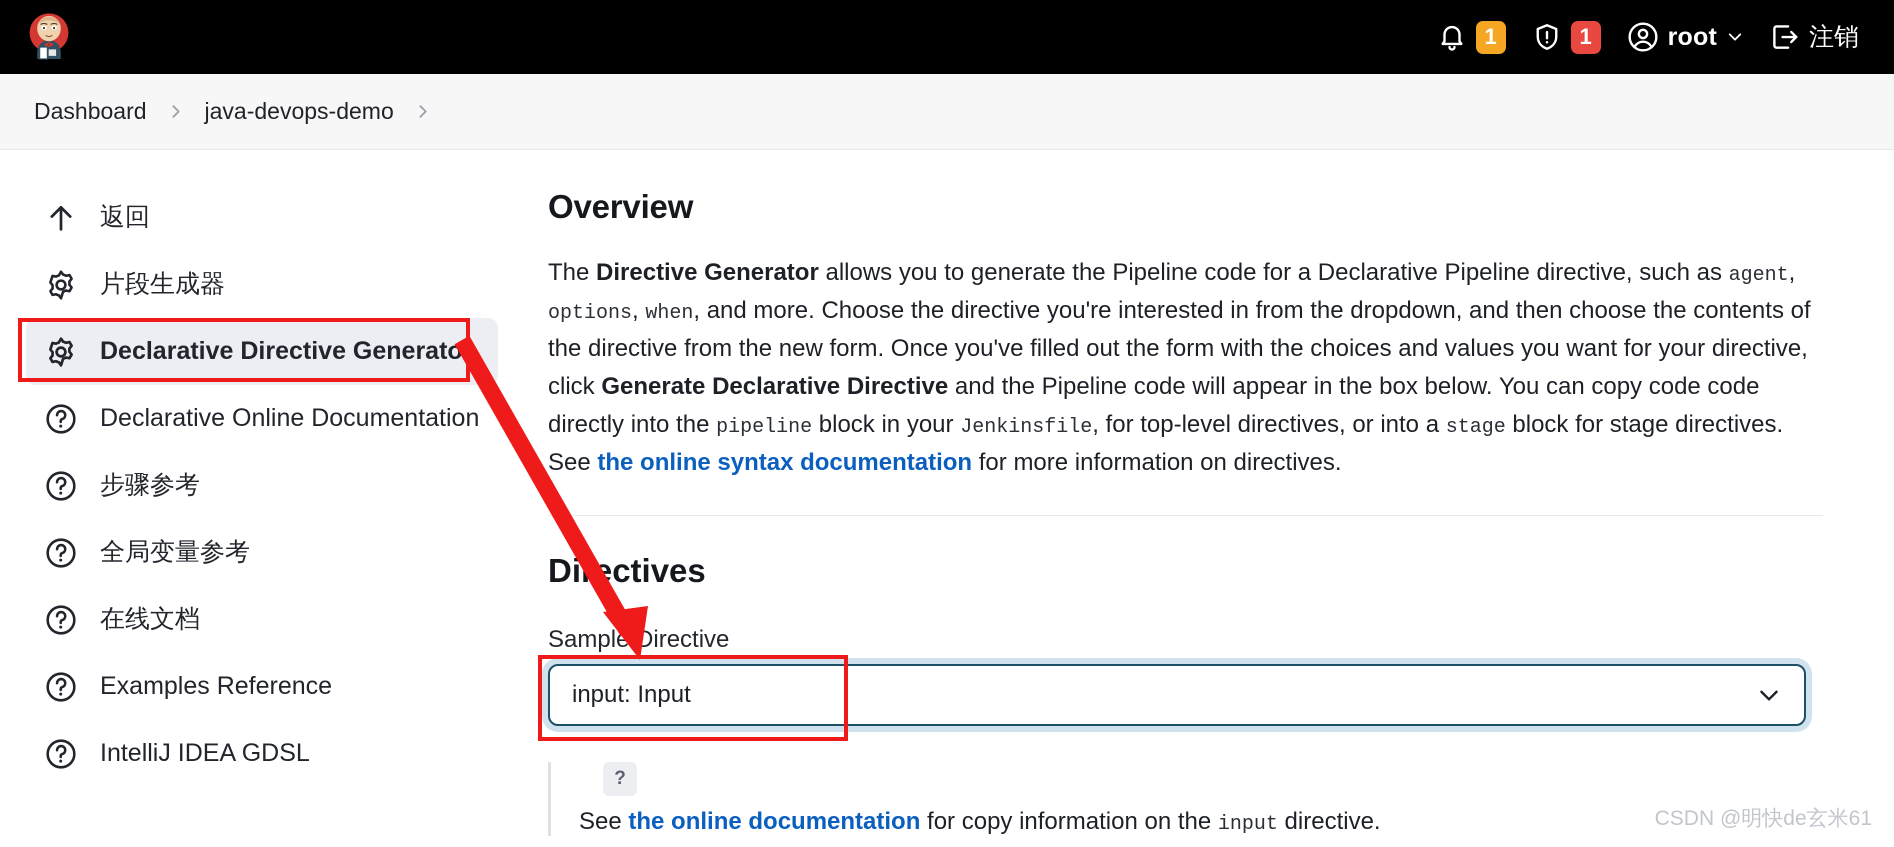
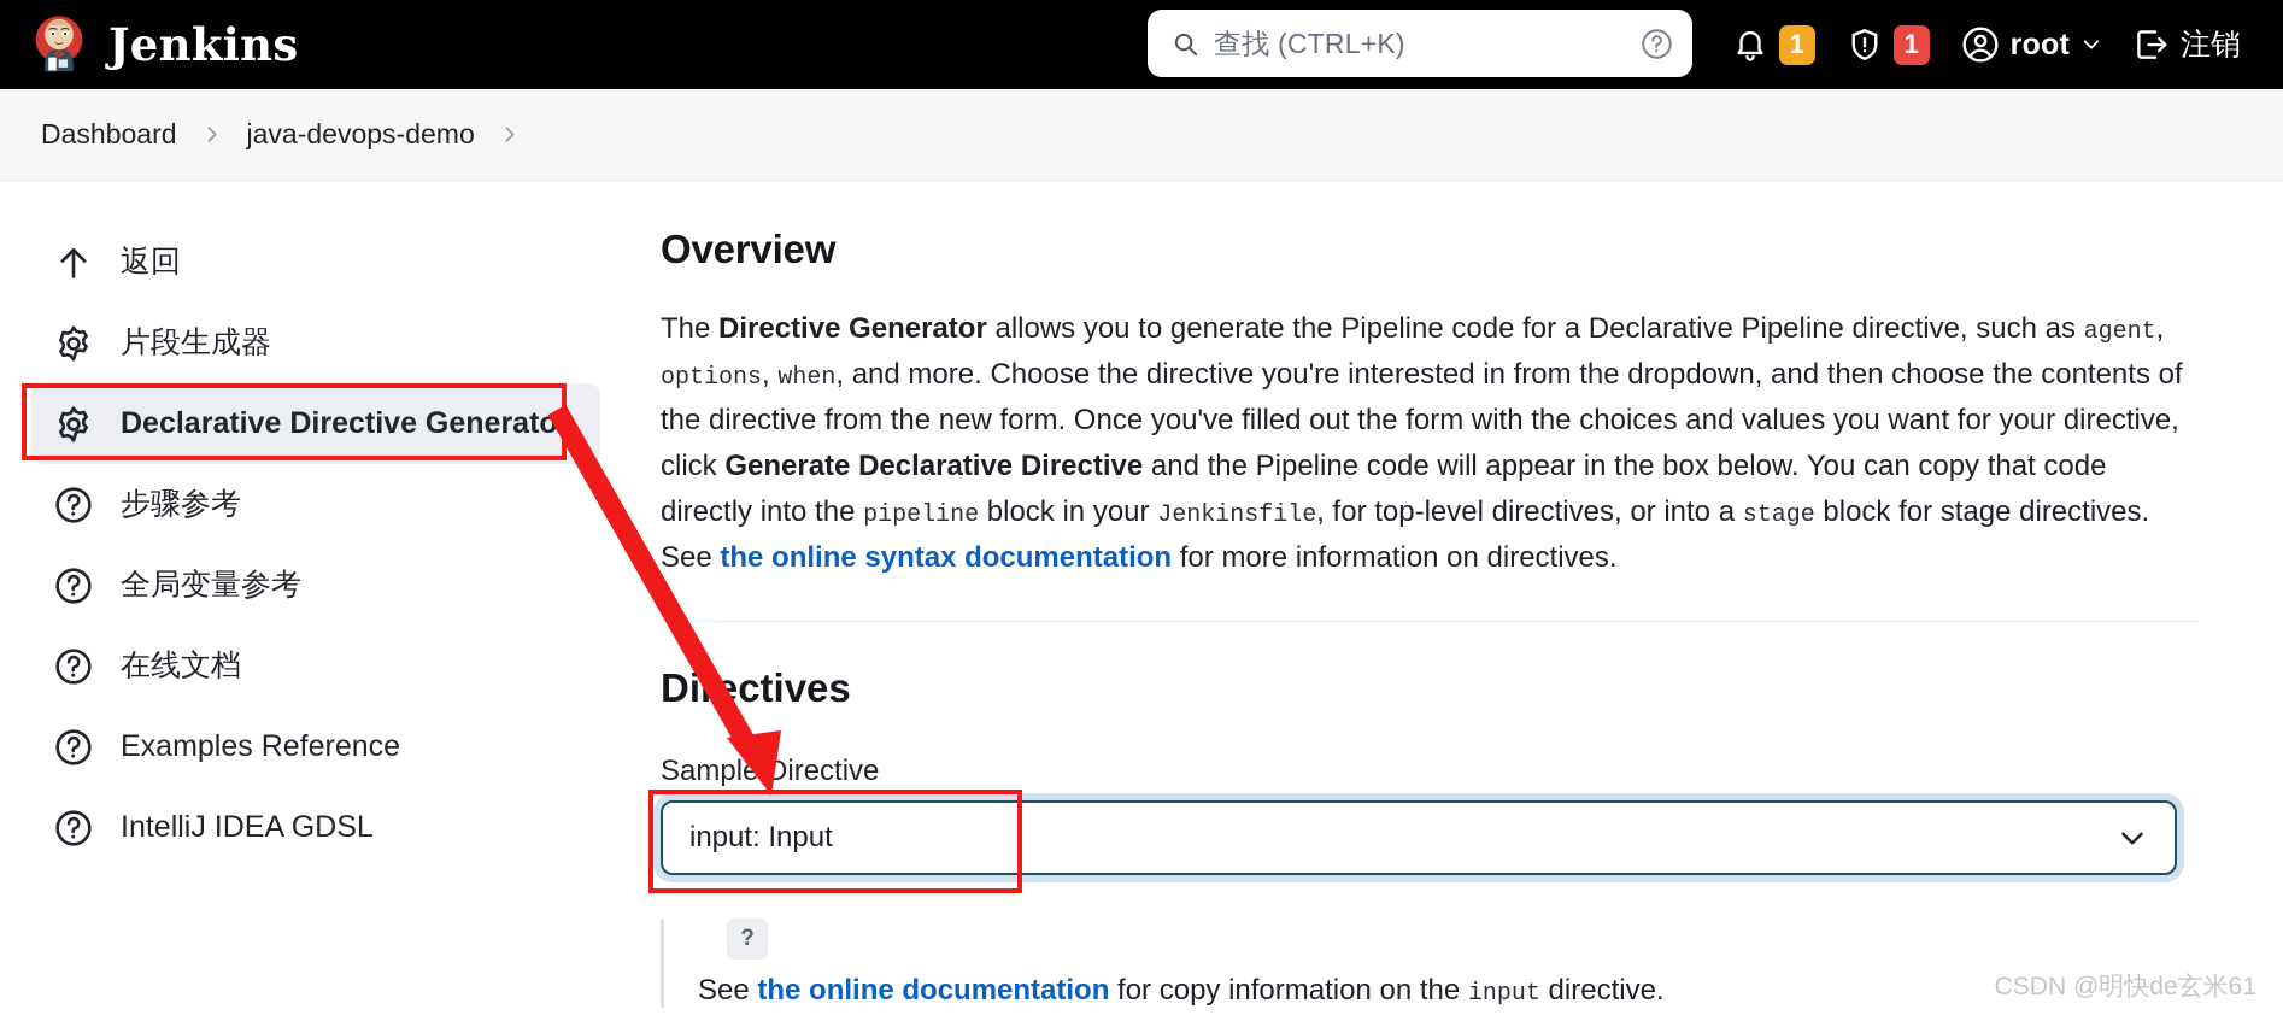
+ Jenkins
+ 查找 (CTRL+K)
  1
  1
  root
  注销
  Dashboard
  java-devops-demo
  返回
  片段生成器
  Declarative Directive Generato
- Declarative Online Documentation
  步骤参考
  全局变量参考
  在线文档
  Examples Reference
  IntelliJ IDEA GDSL
  Overview
- The Directive Generator allows you to generate the Pipeline code for a Declarative Pipeline directive, such as agent, options, when, and more. Choose the directive you're interested in from the dropdown, and then choose the contents of the directive from the new form. Once you've filled out the form with the choices and values you want for your directive, click Generate Declarative Directive and the Pipeline code will appear in the box below. You can copy code code directly into the pipeline block in your Jenkinsfile, for top-level directives, or into a stage block for stage directives. See the online syntax documentation for more information on directives.
+ The Directive Generator allows you to generate the Pipeline code for a Declarative Pipeline directive, such as agent, options, when, and more. Choose the directive you're interested in from the dropdown, and then choose the contents of the directive from the new form. Once you've filled out the form with the choices and values you want for your directive, click Generate Declarative Directive and the Pipeline code will appear in the box below. You can copy that code directly into the pipeline block in your Jenkinsfile, for top-level directives, or into a stage block for stage directives. See the online syntax documentation for more information on directives.
  Dictives
  Sample Directive
  input: Input
  ?
  See the online documentation for copy information on the input directive.
  CSDN @明快de玄米61
